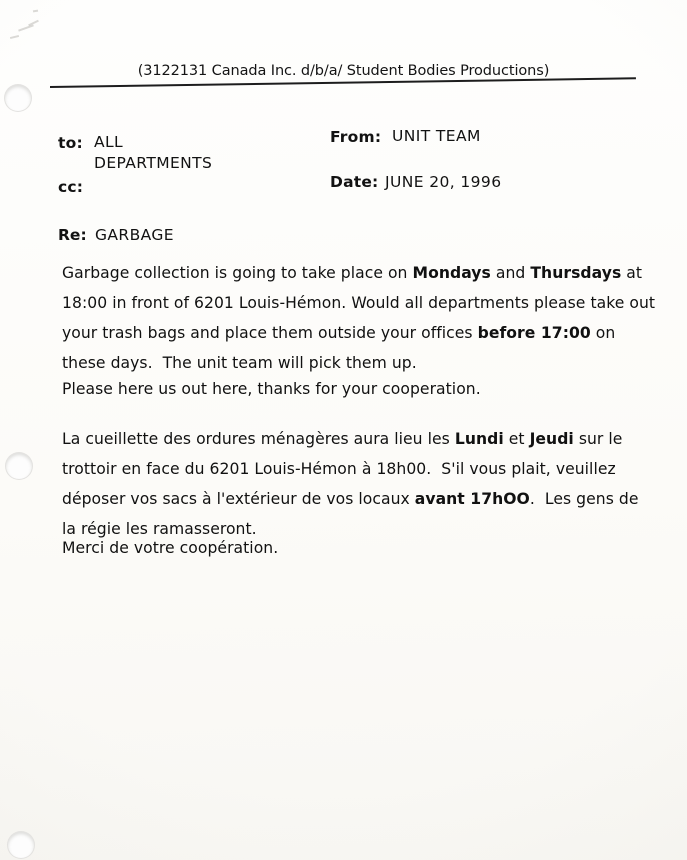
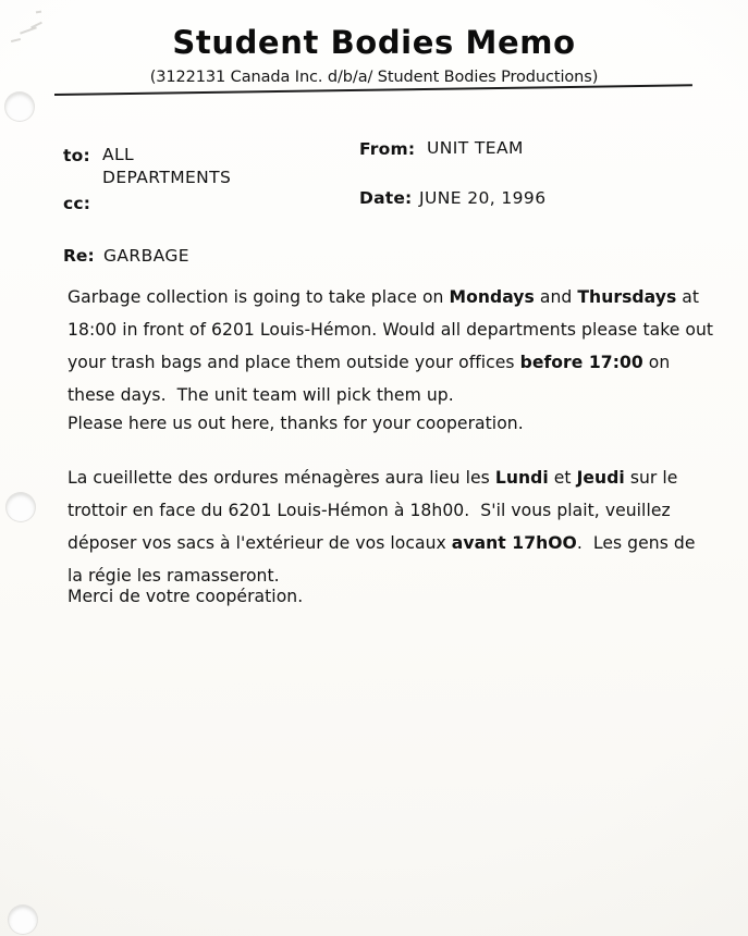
+ Student Bodies Memo
  (3122131 Canada Inc. d/b/a/ Student Bodies Productions)
  to:
  ALL
  DEPARTMENTS
  cc:
  From:
  UNIT TEAM
  Date:
  JUNE 20, 1996
  Re:
  GARBAGE
  Garbage collection is going to take place on Mondays and Thursdays at 18:00 in front of 6201 Louis-Hémon. Would all departments please take out your trash bags and place them outside your offices before 17:00 on these days. The unit team will pick them up.
  Please here us out here, thanks for your cooperation.
  La cueillette des ordures ménagères aura lieu les Lundi et Jeudi sur le trottoir en face du 6201 Louis-Hémon à 18h00. S'il vous plait, veuillez déposer vos sacs à l'extérieur de vos locaux avant 17hOO. Les gens de la régie les ramasseront.
  Merci de votre coopération.
